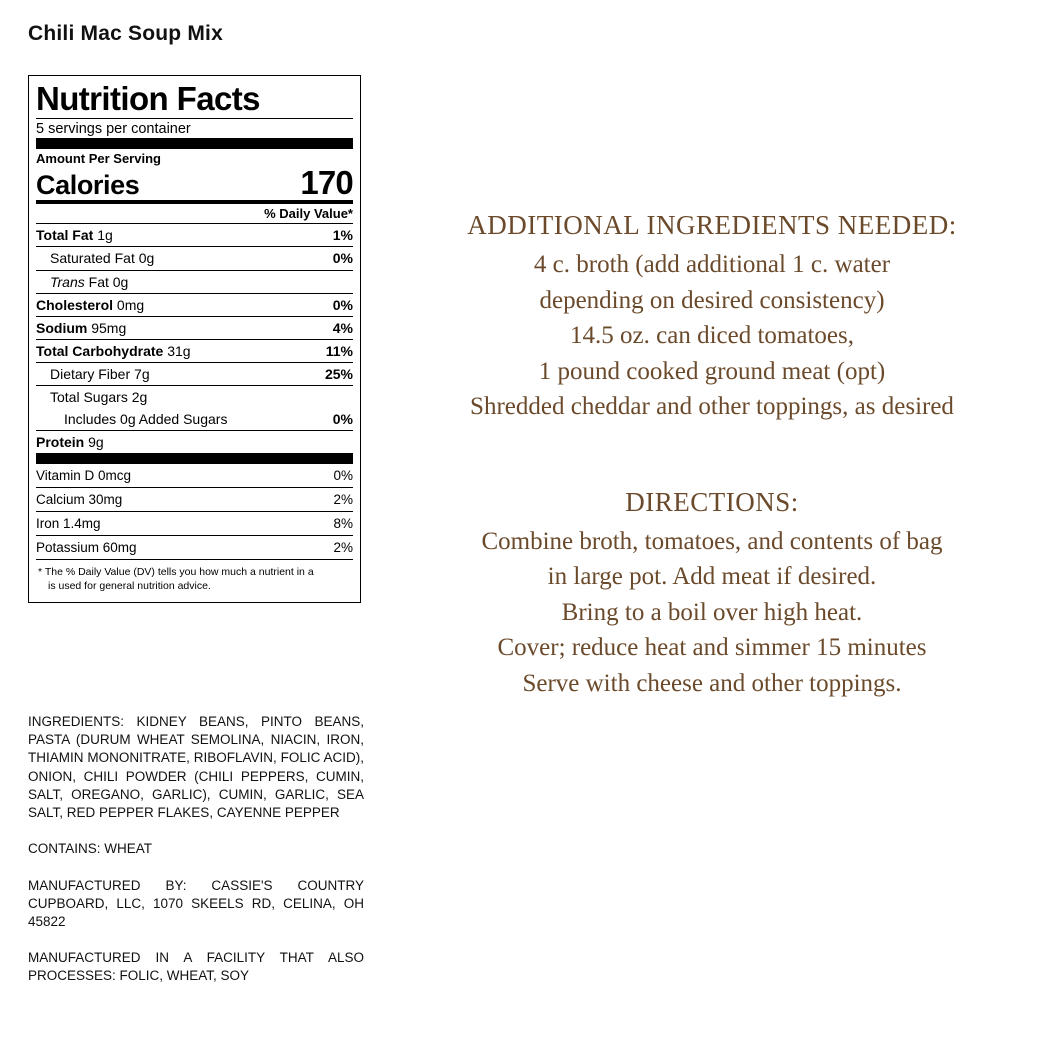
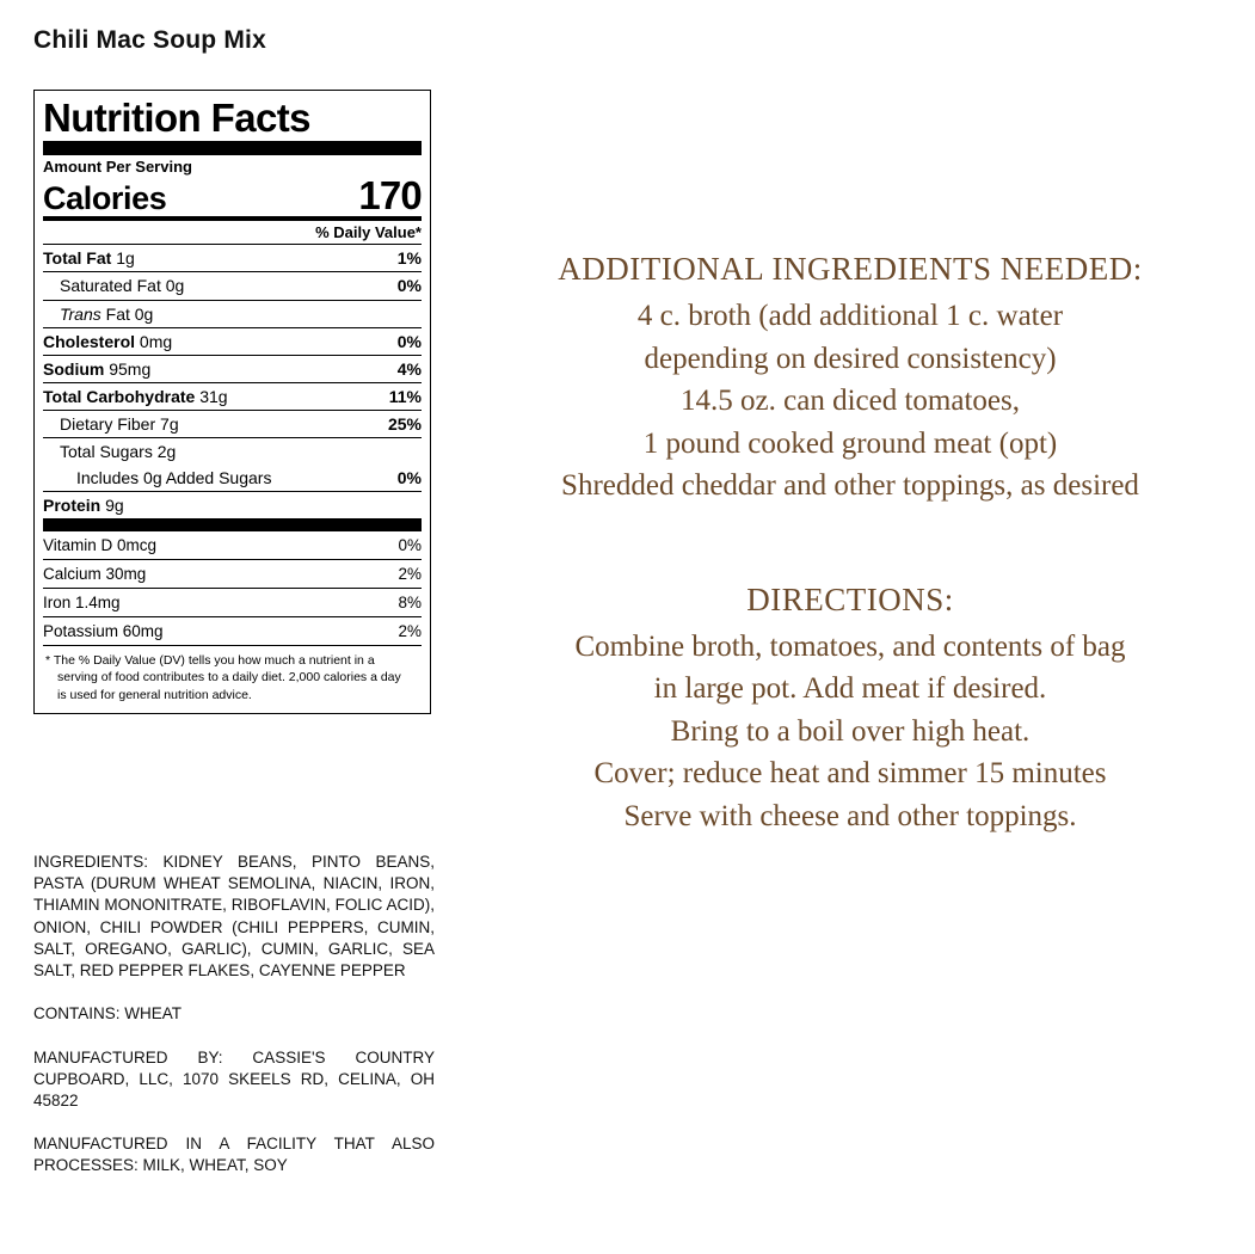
  Chili Mac Soup Mix
  Nutrition Facts
- 5 servings per container
  Amount Per Serving
  Calories
  170
  % Daily Value*
  Total Fat 1g
  1%
  Saturated Fat 0g
  0%
  Trans Fat 0g
  Cholesterol 0mg
  0%
  Sodium 95mg
  4%
  Total Carbohydrate 31g
  11%
  Dietary Fiber 7g
  25%
  Total Sugars 2g
  Includes 0g Added Sugars
  0%
  Protein 9g
  Vitamin D 0mcg
  0%
  Calcium 30mg
  2%
  Iron 1.4mg
  8%
  Potassium 60mg
  2%
  * The % Daily Value (DV) tells you how much a nutrient in a
+ serving of food contributes to a daily diet. 2,000 calories a day
  is used for general nutrition advice.
  INGREDIENTS: KIDNEY BEANS, PINTO BEANS, PASTA (DURUM WHEAT SEMOLINA, NIACIN, IRON, THIAMIN MONONITRATE, RIBOFLAVIN, FOLIC ACID), ONION, CHILI POWDER (CHILI PEPPERS, CUMIN, SALT, OREGANO, GARLIC), CUMIN, GARLIC, SEA SALT, RED PEPPER FLAKES, CAYENNE PEPPER
  CONTAINS: WHEAT
  MANUFACTURED BY: CASSIE'S COUNTRY CUPBOARD, LLC, 1070 SKEELS RD, CELINA, OH 45822
- MANUFACTURED IN A FACILITY THAT ALSO PROCESSES: FOLIC, WHEAT, SOY
+ MANUFACTURED IN A FACILITY THAT ALSO PROCESSES: MILK, WHEAT, SOY
  ADDITIONAL INGREDIENTS NEEDED:
  4 c. broth (add additional 1 c. water
  depending on desired consistency)
  14.5 oz. can diced tomatoes,
  1 pound cooked ground meat (opt)
  Shredded cheddar and other toppings, as desired
  DIRECTIONS:
  Combine broth, tomatoes, and contents of bag
  in large pot. Add meat if desired.
  Bring to a boil over high heat.
  Cover; reduce heat and simmer 15 minutes
  Serve with cheese and other toppings.
